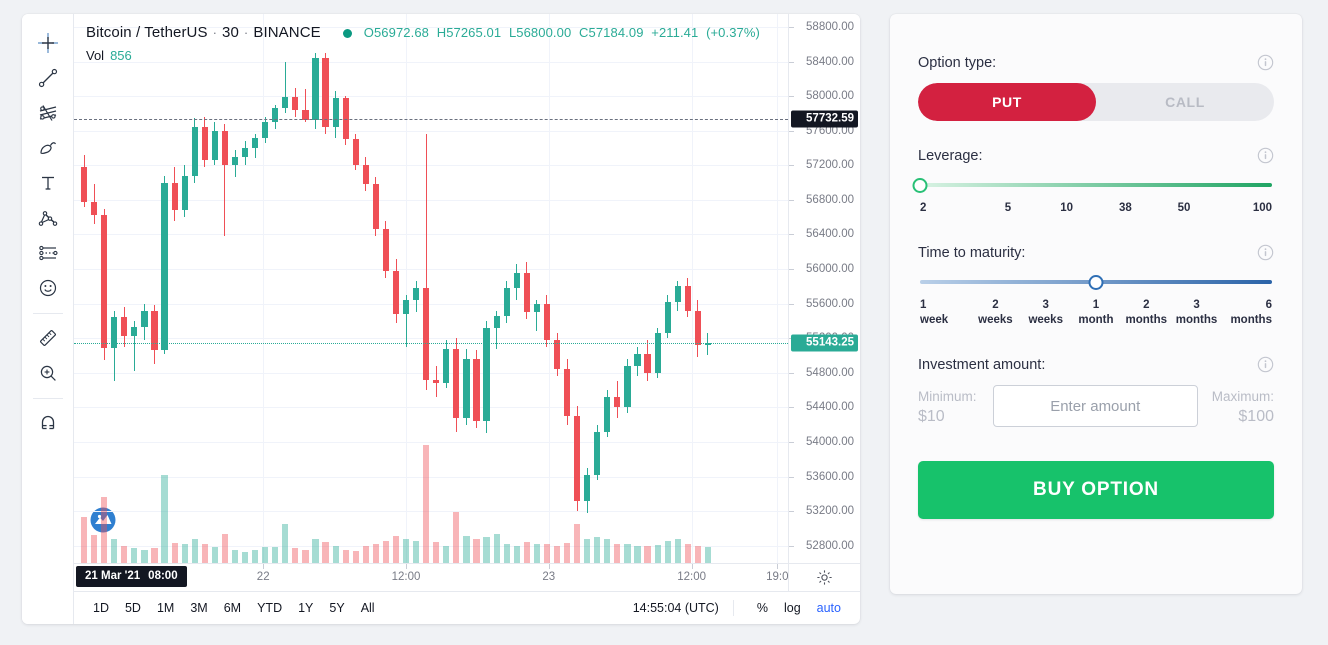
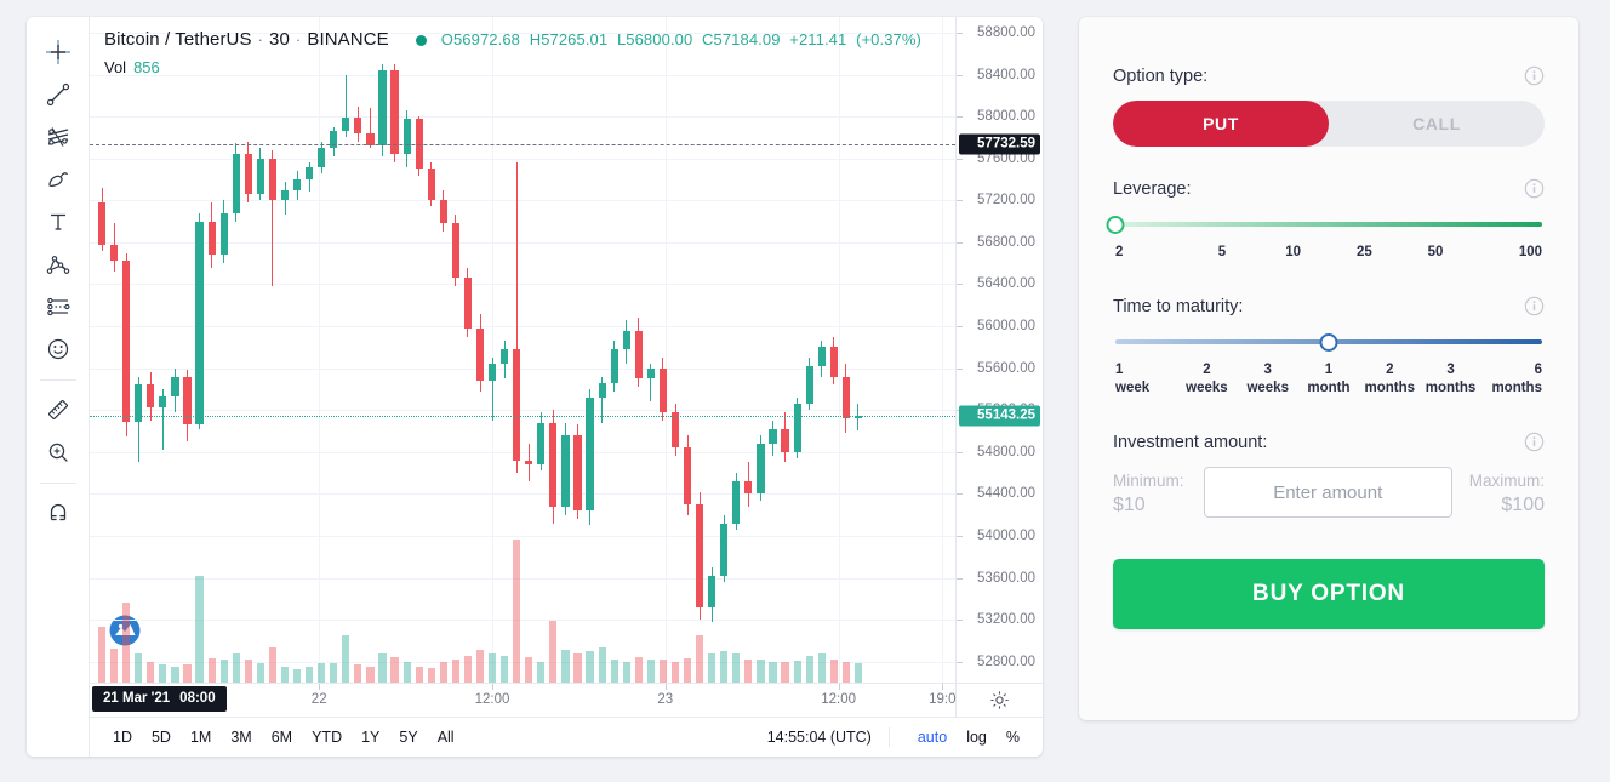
  Bitcoin / TetherUS
  ·
  30
  ·
  BINANCE
  O56972.68 H57265.01 L56800.00 C57184.09 +211.41 (+0.37%)
  Vol 856
  58800.00
  58400.00
  58000.00
  57600.00
  57200.00
  56800.00
  56400.00
  56000.00
  55600.00
  54800.00
  54400.00
  54000.00
  53600.00
  53200.00
  52800.00
  57732.59
  55143.25
  21 Mar '21 08:00
  22
  12:00
  23
  12:00
  19:0
  1D
  5D
  1M
  3M
  6M
  YTD
  1Y
  5Y
  All
  14:55:04 (UTC)
- %
+ auto
  log
- auto
+ %
  Option type:
  PUT
  CALL
  Leverage:
  2
  5
  10
- 38
+ 25
  50
  100
  Time to maturity:
  1
  week
  2
  weeks
  3
  weeks
  1
  month
  2
  months
  3
  months
  6
  months
  Investment amount:
  Minimum:
  $10
  Enter amount
  Maximum:
  $100
  BUY OPTION
